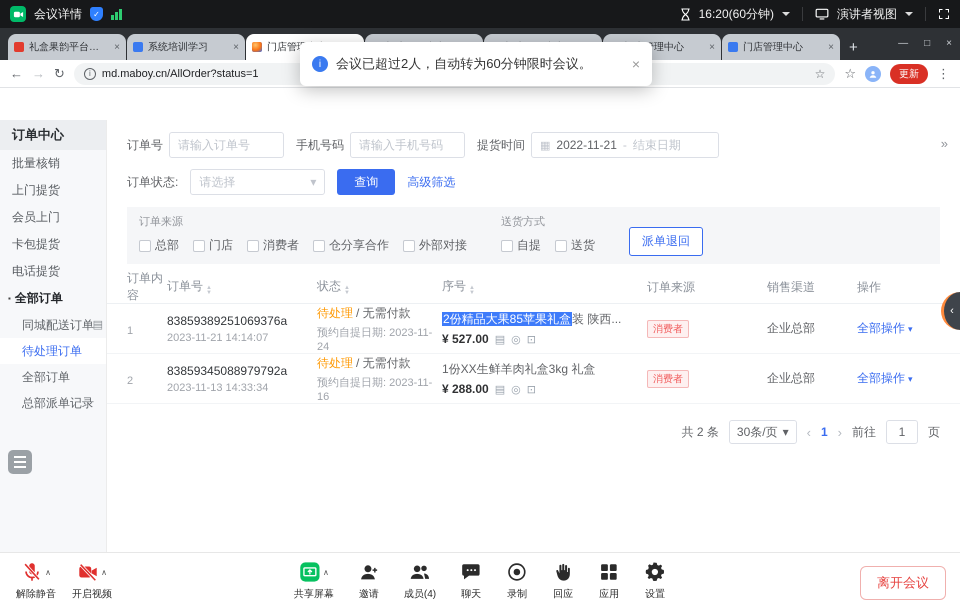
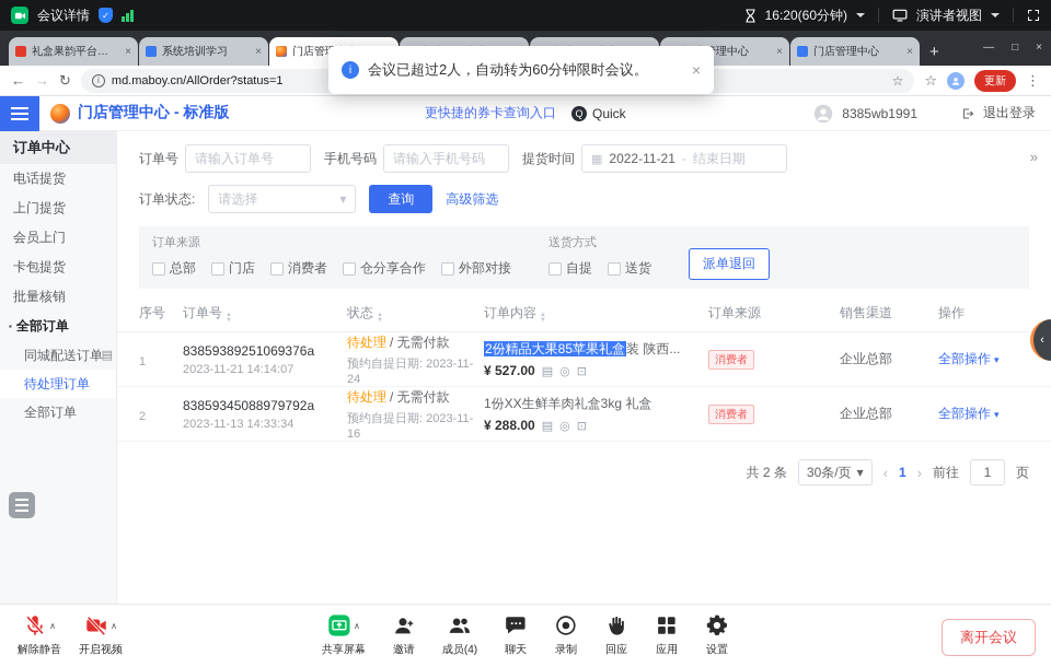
  会议详情
  ✓
  16:20(60分钟)
  演讲者视图
  礼盒果韵平台管理
  ×
  系统培训学习
  ×
  ×
  门店管理中心
  ×
  +
  —
  □
  ×
  ←
  →
  ↻
  i
  md.maboy.cn/AllOrder?status=1
  ☆
  ☆
  更新
  ⋮
+ 门店管理中心 - 标准版
+ 更快捷的券卡查询入口
+ Q
+ Quick
+ 8385wb1991
+ 退出登录
  订单中心
- 批量核销
+ 电话提货
  上门提货
  会员上门
  卡包提货
- 电话提货
+ 批量核销
  ▪
  全部订单
  同城配送订单
  ▤
  待处理订单
  全部订单
- 总部派单记录
  »
  订单号
  请输入订单号
  手机号码
  请输入手机号码
  提货时间
  ▦
  2022-11-21
  -
  结束日期
  订单状态:
  请选择
  ▾
  查询
  高级筛选
  订单来源
  总部
  门店
  消费者
  仓分享合作
  外部对接
  送货方式
  自提
  送货
  派单退回
- 订单内容
+ 序号
  订单号
  状态
- 序号
+ 订单内容
  订单来源
  销售渠道
  操作
  1
  83859389251069376a
  2023-11-21 14:14:07
  待处理 / 无需付款
  预约自提日期: 2023-11-24
  2份精品大果85苹果礼盒装 陕西...
  ¥ 527.00 ▤ ◎ ⊡
  消费者
  企业总部
  全部操作 ▾
  2
  83859345088979792a
  2023-11-13 14:33:34
  待处理 / 无需付款
  预约自提日期: 2023-11-16
  1份XX生鲜羊肉礼盒3kg 礼盒
  ¥ 288.00 ▤ ◎ ⊡
  消费者
  企业总部
  全部操作 ▾
  共 2 条
  30条/页
  ▾
  ‹
  1
  ›
  前往
  1
  页
  i
  会议已超过2人，自动转为60分钟限时会议。
  ×
  ‹
  ∧
  解除静音
  ∧
  开启视频
  ∧
  共享屏幕
  邀请
  成员(4)
  聊天
  录制
  回应
  应用
  设置
  离开会议
